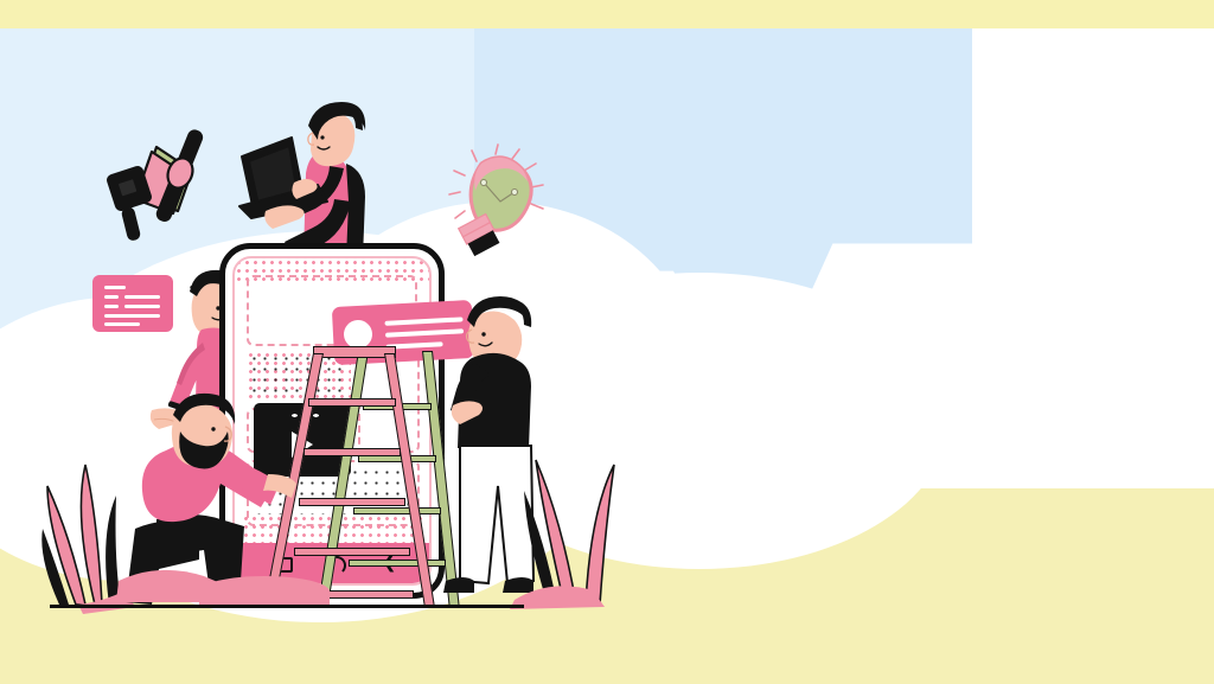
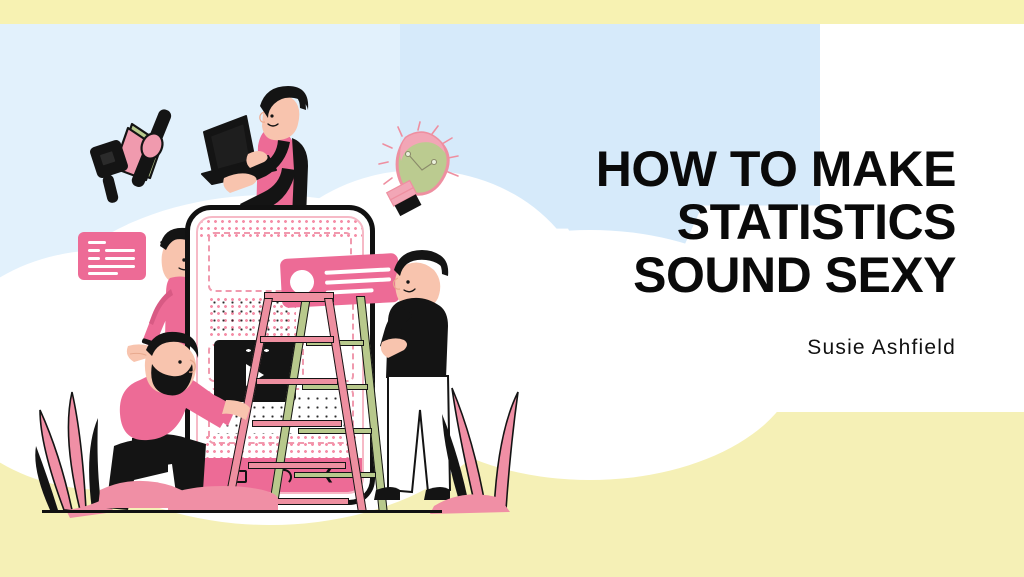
+ HOW TO MAKE
+ STATISTICS
+ SOUND SEXY
+ Susie Ashfield
